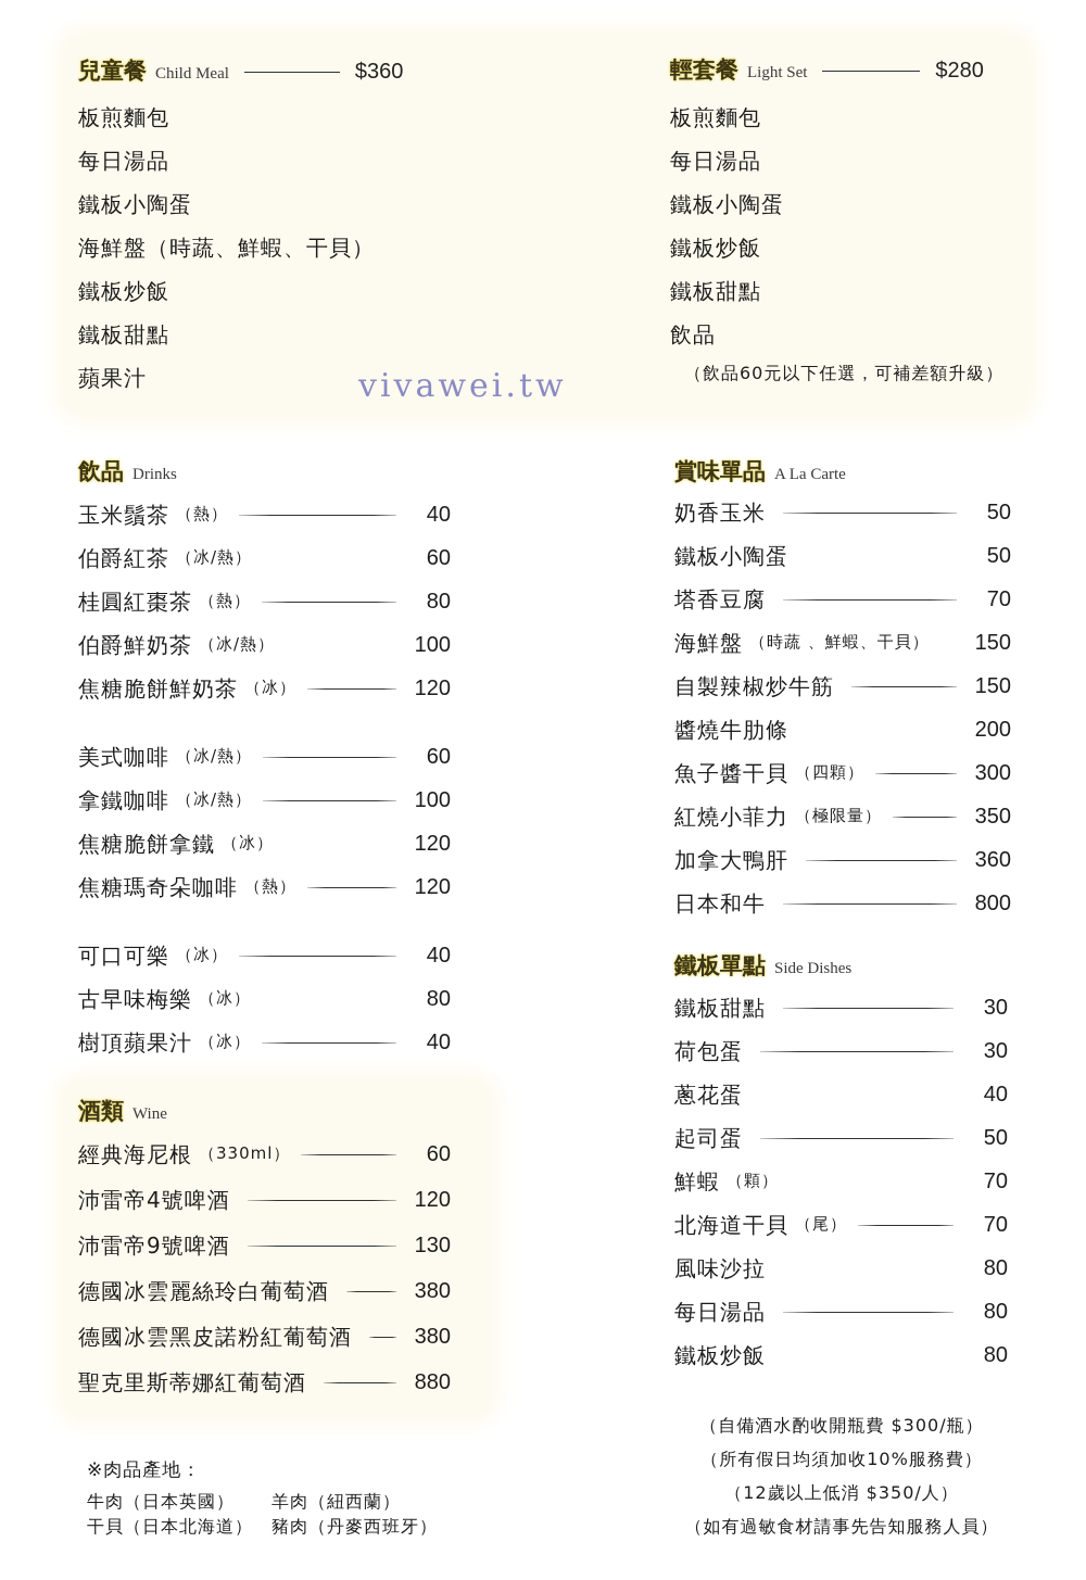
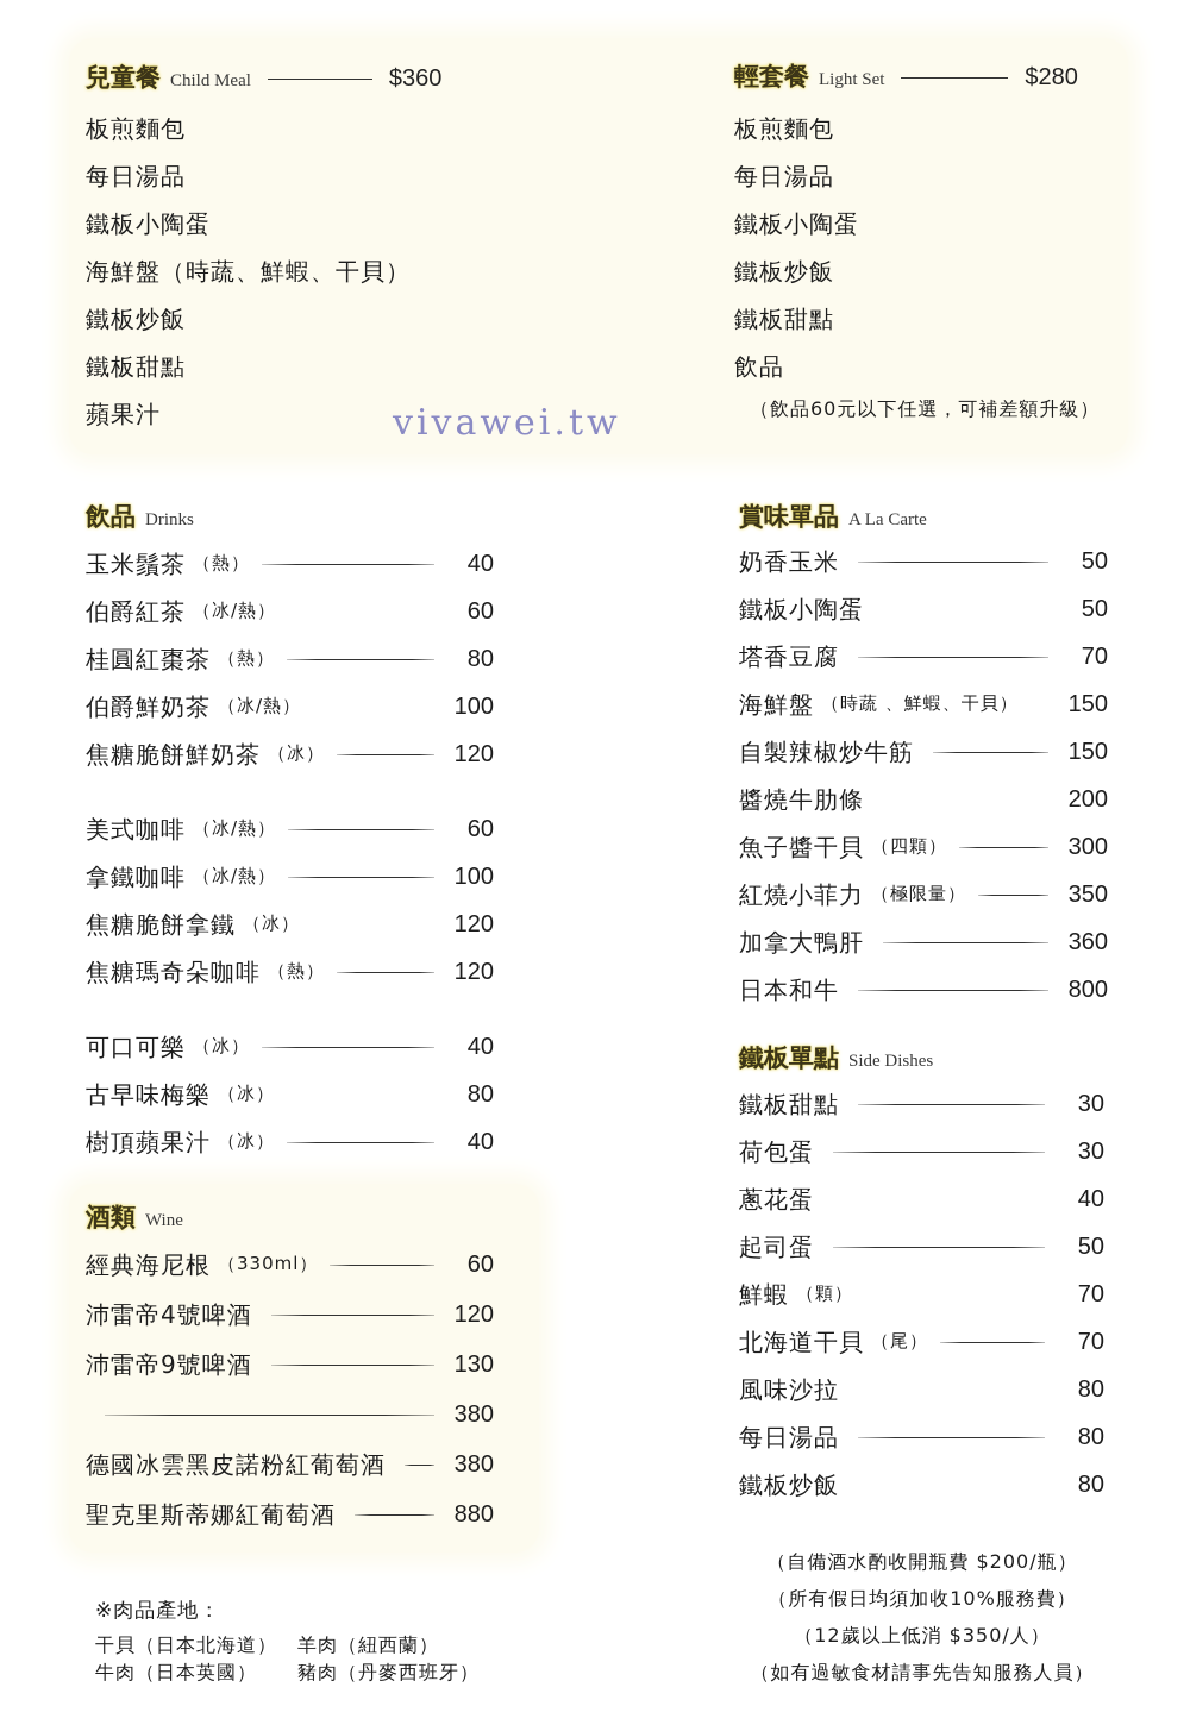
  兒童餐
  Child Meal
  $360
  板煎麵包
  每日湯品
  鐵板小陶蛋
  海鮮盤（時蔬、鮮蝦、干貝）
  鐵板炒飯
  鐵板甜點
  蘋果汁
  輕套餐
  Light Set
  $280
  板煎麵包
  每日湯品
  鐵板小陶蛋
  鐵板炒飯
  鐵板甜點
  飲品
  （飲品60元以下任選，可補差額升級）
  vivawei.tw
  飲品
  Drinks
  玉米鬚茶
  （熱）
  40
  伯爵紅茶
  （冰/熱）
  60
  桂圓紅棗茶
  （熱）
  80
  伯爵鮮奶茶
  （冰/熱）
  100
  焦糖脆餅鮮奶茶
  （冰）
  120
  美式咖啡
  （冰/熱）
  60
  拿鐵咖啡
  （冰/熱）
  100
  焦糖脆餅拿鐵
  （冰）
  120
  焦糖瑪奇朵咖啡
  （熱）
  120
  可口可樂
  （冰）
  40
  古早味梅樂
  （冰）
  80
  樹頂蘋果汁
  （冰）
  40
  酒類
  Wine
  經典海尼根
  （330ml）
  60
  沛雷帝4號啤酒
  120
  沛雷帝9號啤酒
  130
- 德國冰雲麗絲玲白葡萄酒
  380
  德國冰雲黑皮諾粉紅葡萄酒
  380
  聖克里斯蒂娜紅葡萄酒
  880
  ※肉品產地：
- 牛肉（日本英國）
+ 干貝（日本北海道）
  羊肉（紐西蘭）
- 干貝（日本北海道）
+ 牛肉（日本英國）
  豬肉（丹麥西班牙）
  賞味單品
  A La Carte
  奶香玉米
  50
  鐵板小陶蛋
  50
  塔香豆腐
  70
  海鮮盤
  （時蔬 、鮮蝦、干貝）
  150
  自製辣椒炒牛筋
  150
  醬燒牛肋條
  200
  魚子醬干貝
  （四顆）
  300
  紅燒小菲力
  （極限量）
  350
  加拿大鴨肝
  360
  日本和牛
  800
  鐵板單點
  Side Dishes
  鐵板甜點
  30
  荷包蛋
  30
  蔥花蛋
  40
  起司蛋
  50
  鮮蝦
  （顆）
  70
  北海道干貝
  （尾）
  70
  風味沙拉
  80
  每日湯品
  80
  鐵板炒飯
  80
- （自備酒水酌收開瓶費 $300/瓶）
+ （自備酒水酌收開瓶費 $200/瓶）
  （所有假日均須加收10%服務費）
  （12歲以上低消 $350/人）
  （如有過敏食材請事先告知服務人員）
